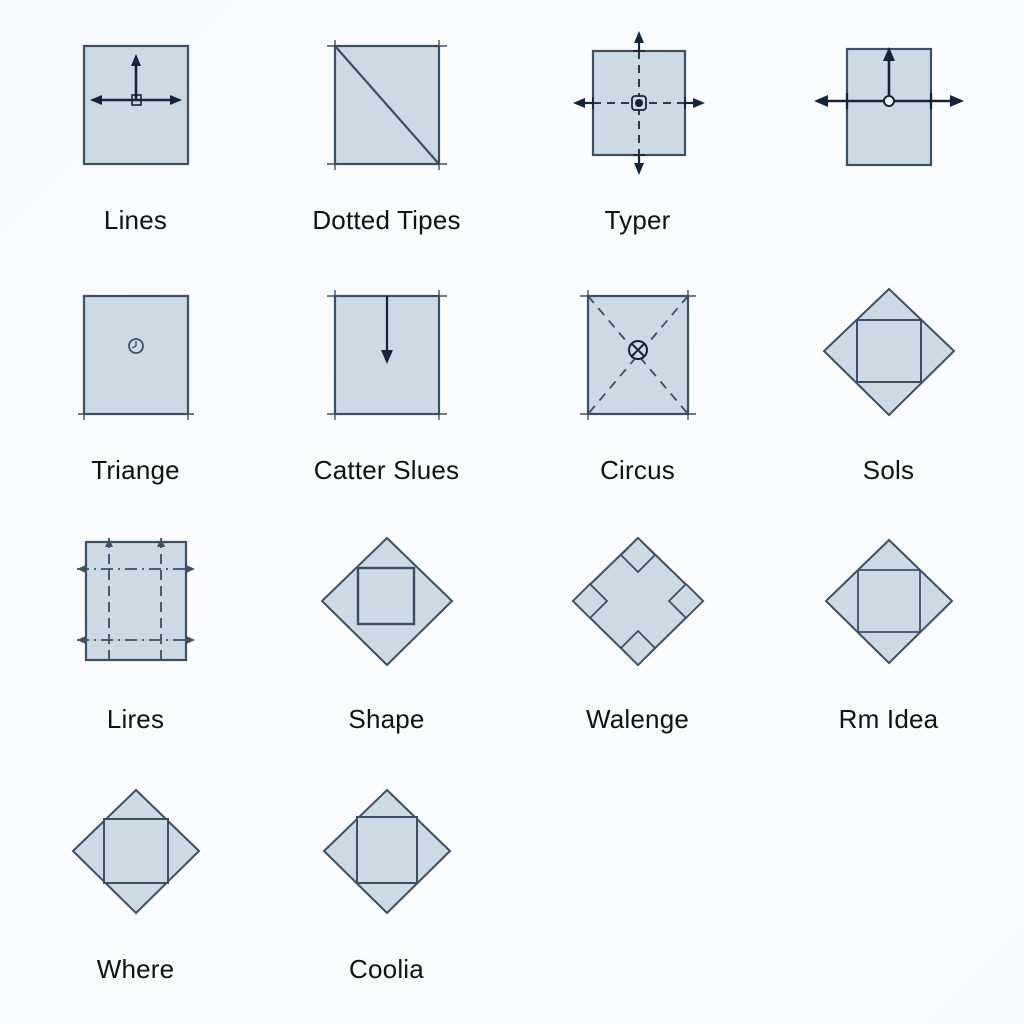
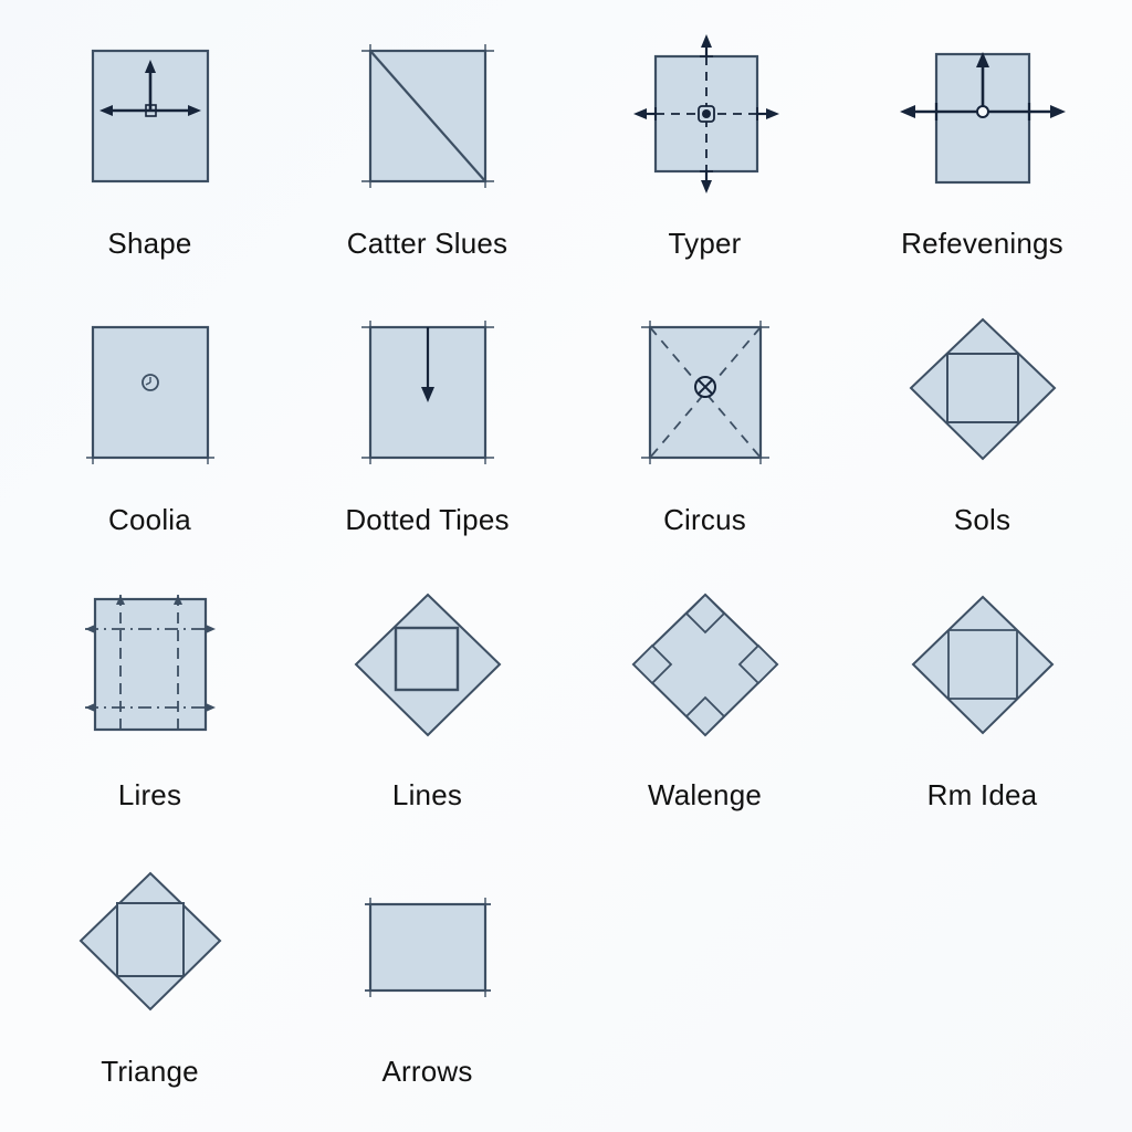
- Lines
+ Shape
- Dotted Tipes
+ Catter Slues
  Typer
+ Refevenings
- Triange
+ Coolia
- Catter Slues
+ Dotted Tipes
  Circus
  Sols
  Lires
- Shape
+ Lines
  Walenge
  Rm Idea
- Where
- Coolia
+ Triange
+ Arrows
